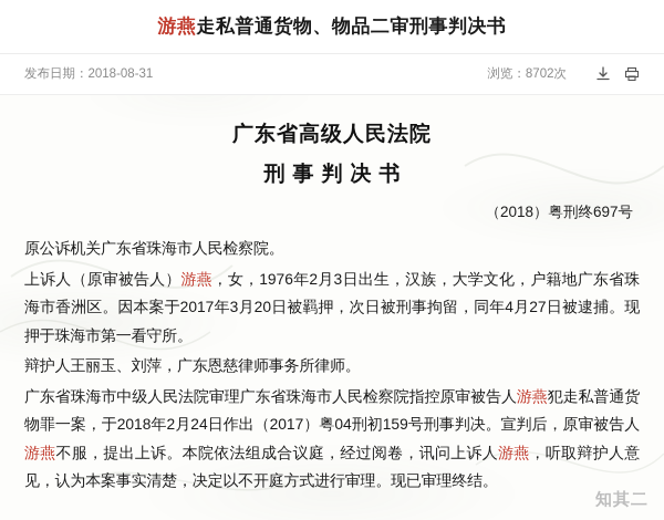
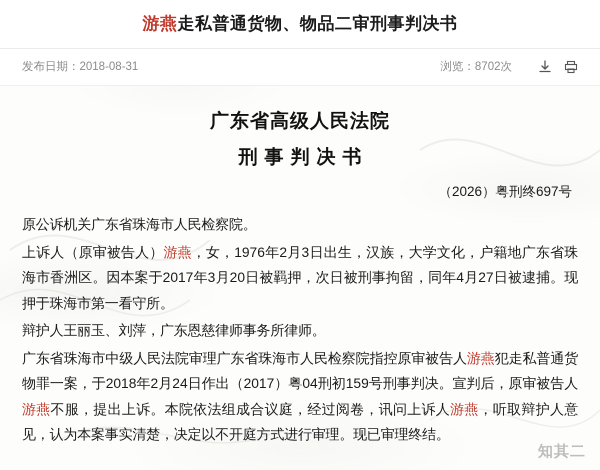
  游燕走私普通货物、物品二审刑事判决书
  发布日期：2018-08-31
  浏览：8702次
  广东省高级人民法院
  刑事判决书
- （2018）粤刑终697号
+ （2026）粤刑终697号
  原公诉机关广东省珠海市人民检察院。
  上诉人（原审被告人）游燕，女，1976年2月3日出生，汉族，大学文化，户籍地广东省珠海市香洲区。因本案于2017年3月20日被羁押，次日被刑事拘留，同年4月27日被逮捕。现押于珠海市第一看守所。
  辩护人王丽玉、刘萍，广东恩慈律师事务所律师。
  广东省珠海市中级人民法院审理广东省珠海市人民检察院指控原审被告人游燕犯走私普通货物罪一案，于2018年2月24日作出（2017）粤04刑初159号刑事判决。宣判后，原审被告人游燕不服，提出上诉。本院依法组成合议庭，经过阅卷，讯问上诉人游燕，听取辩护人意见，认为本案事实清楚，决定以不开庭方式进行审理。现已审理终结。
  知其二
